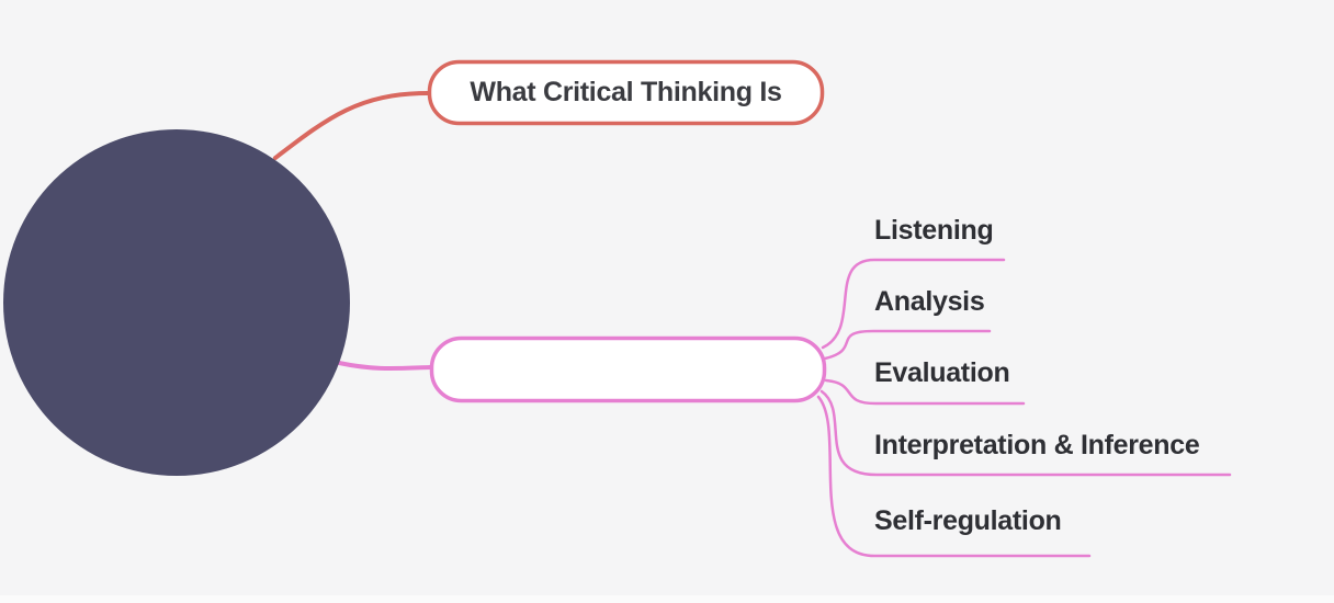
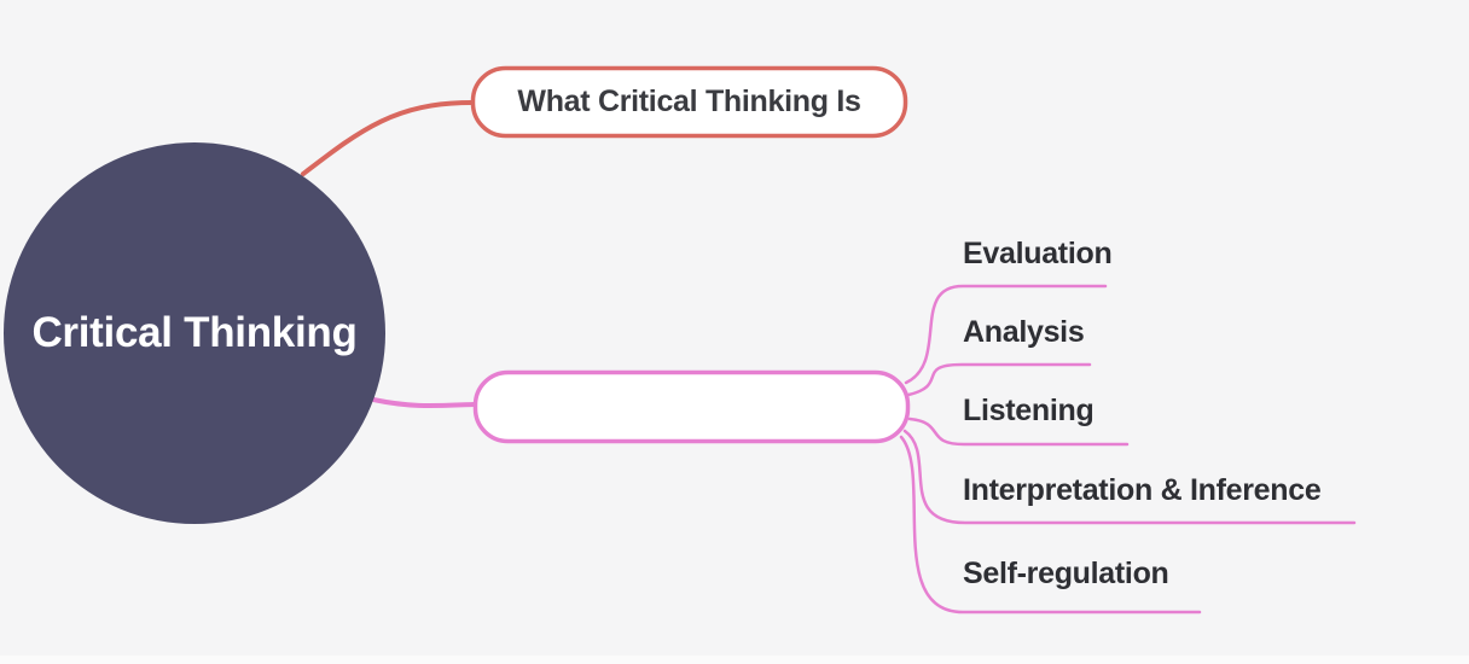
+ Critical Thinking
  What Critical Thinking Is
- Listening
+ Evaluation
  Analysis
- Evaluation
+ Listening
  Interpretation & Inference
  Self-regulation
